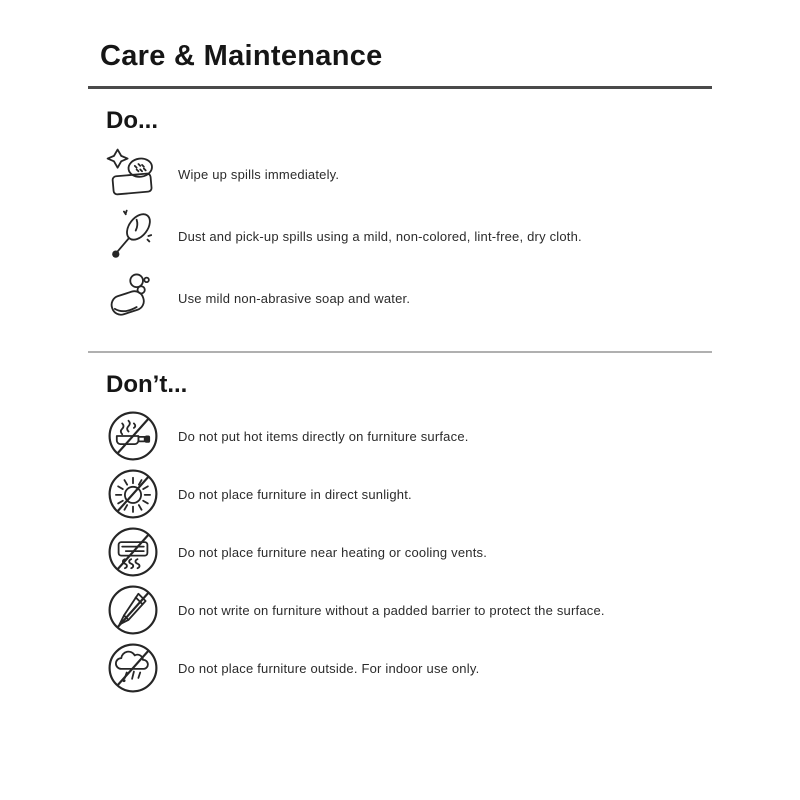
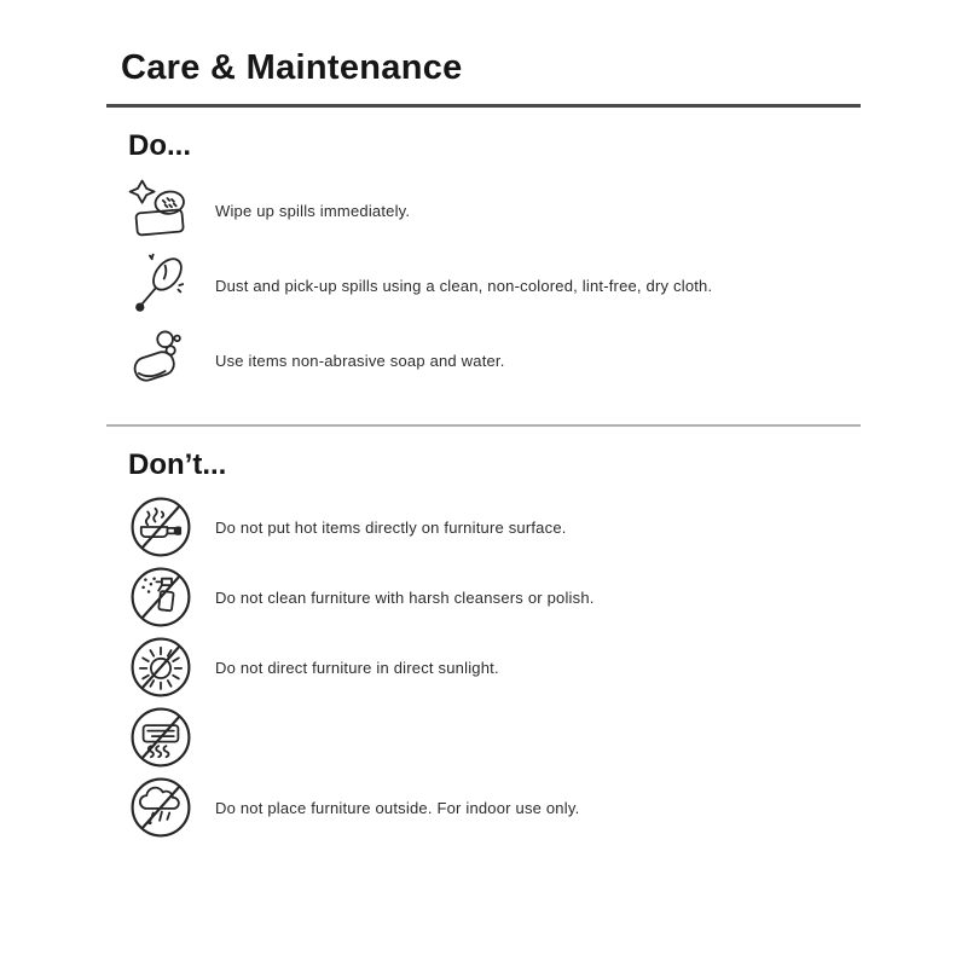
  Care & Maintenance
  Do...
  Wipe up spills immediately.
- Dust and pick-up spills using a mild, non-colored, lint-free, dry cloth.
+ Dust and pick-up spills using a clean, non-colored, lint-free, dry cloth.
- Use mild non-abrasive soap and water.
+ Use items non-abrasive soap and water.
  Don’t...
  Do not put hot items directly on furniture surface.
+ Do not clean furniture with harsh cleansers or polish.
- Do not place furniture in direct sunlight.
+ Do not direct furniture in direct sunlight.
- Do not place furniture near heating or cooling vents.
- Do not write on furniture without a padded barrier to protect the surface.
  Do not place furniture outside. For indoor use only.
